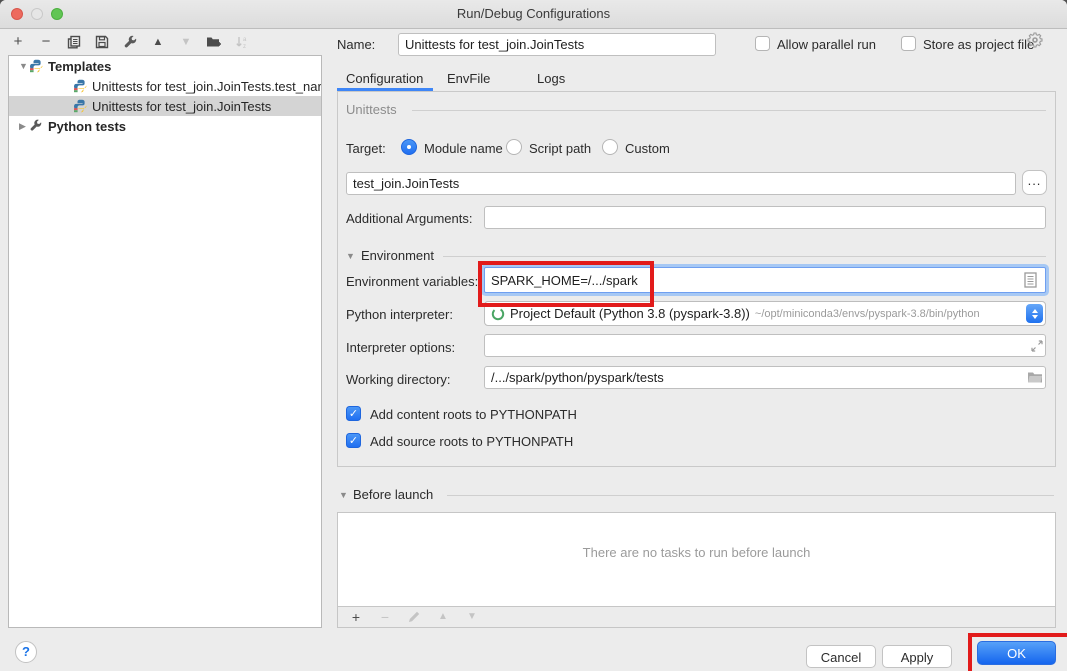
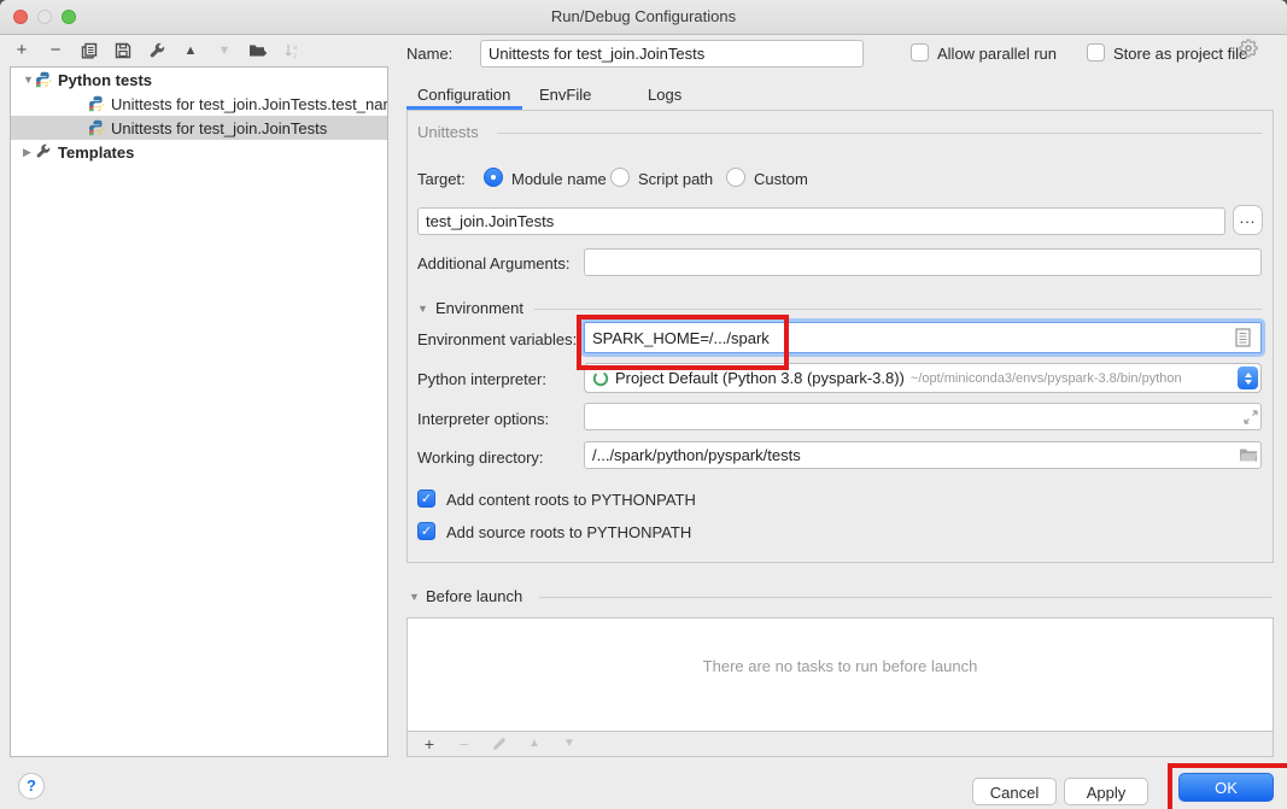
  Run/Debug Configurations
  +
  −
  ▲
  ▼
  ▼
- Templates
+ Python tests
  Unittests for test_join.JoinTests.test_nar
  Unittests for test_join.JoinTests
  ▶
- Python tests
+ Templates
  Name:
  Unittests for test_join.JoinTests
  Allow parallel run
  Store as project file
  Configuration
  EnvFile
  Logs
  Unittests
  Target:
  Module name
  Script path
  Custom
  test_join.JoinTests
  ...
  Additional Arguments:
  ▼
  Environment
  Environment variables:
  SPARK_HOME=/.../spark
  Python interpreter:
  Project Default (Python 3.8 (pyspark-3.8))
  ~/opt/miniconda3/envs/pyspark-3.8/bin/python
  Interpreter options:
  Working directory:
  /.../spark/python/pyspark/tests
  ✓
  Add content roots to PYTHONPATH
  ✓
  Add source roots to PYTHONPATH
  ▼
  Before launch
  There are no tasks to run before launch
  +
  −
  ▲
  ▼
  ?
  Cancel
  Apply
  OK
